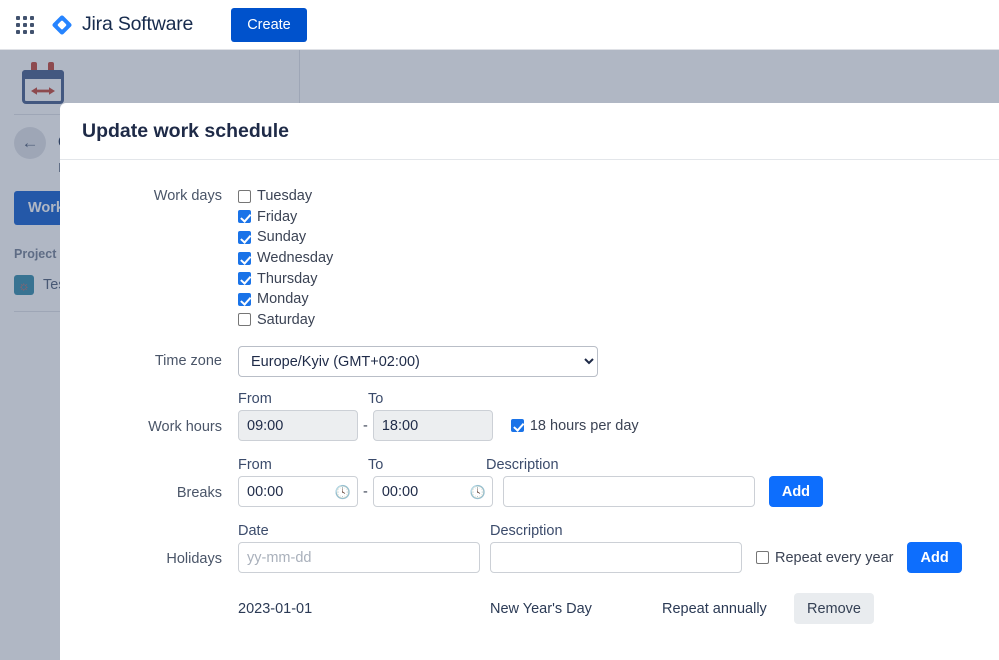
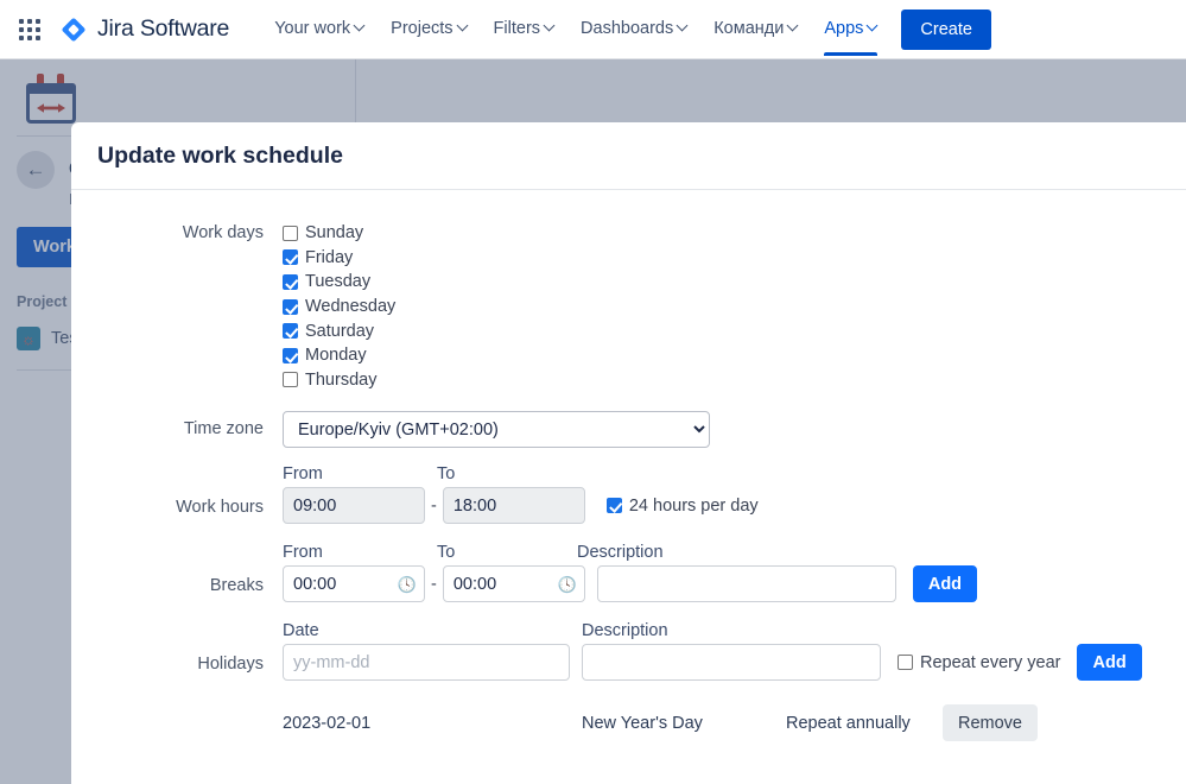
  Jira Software
+ Your work
+ Projects
+ Filters
+ Dashboards
+ Команди
+ Apps
  Create
  ←
  Project
  ☼
  Update work schedule
  Work days
- Tuesday
+ Sunday
  Friday
- Sunday
+ Tuesday
  Wednesday
- Thursday
+ Saturday
  Monday
- Saturday
+ Thursday
  Time zone
  Europe/Kyiv (GMT+02:00)
  Work hours
  From
  To
  09:00
  -
  18:00
- 18 hours per day
+ 24 hours per day
  Breaks
  From
  To
  Description
  00:00
  🕓
  -
  00:00
  🕓
  Add
  Holidays
  Date
  Description
  yy-mm-dd
  Repeat every year
  Add
- 2023-01-01
+ 2023-02-01
  New Year's Day
  Repeat annually
  Remove
